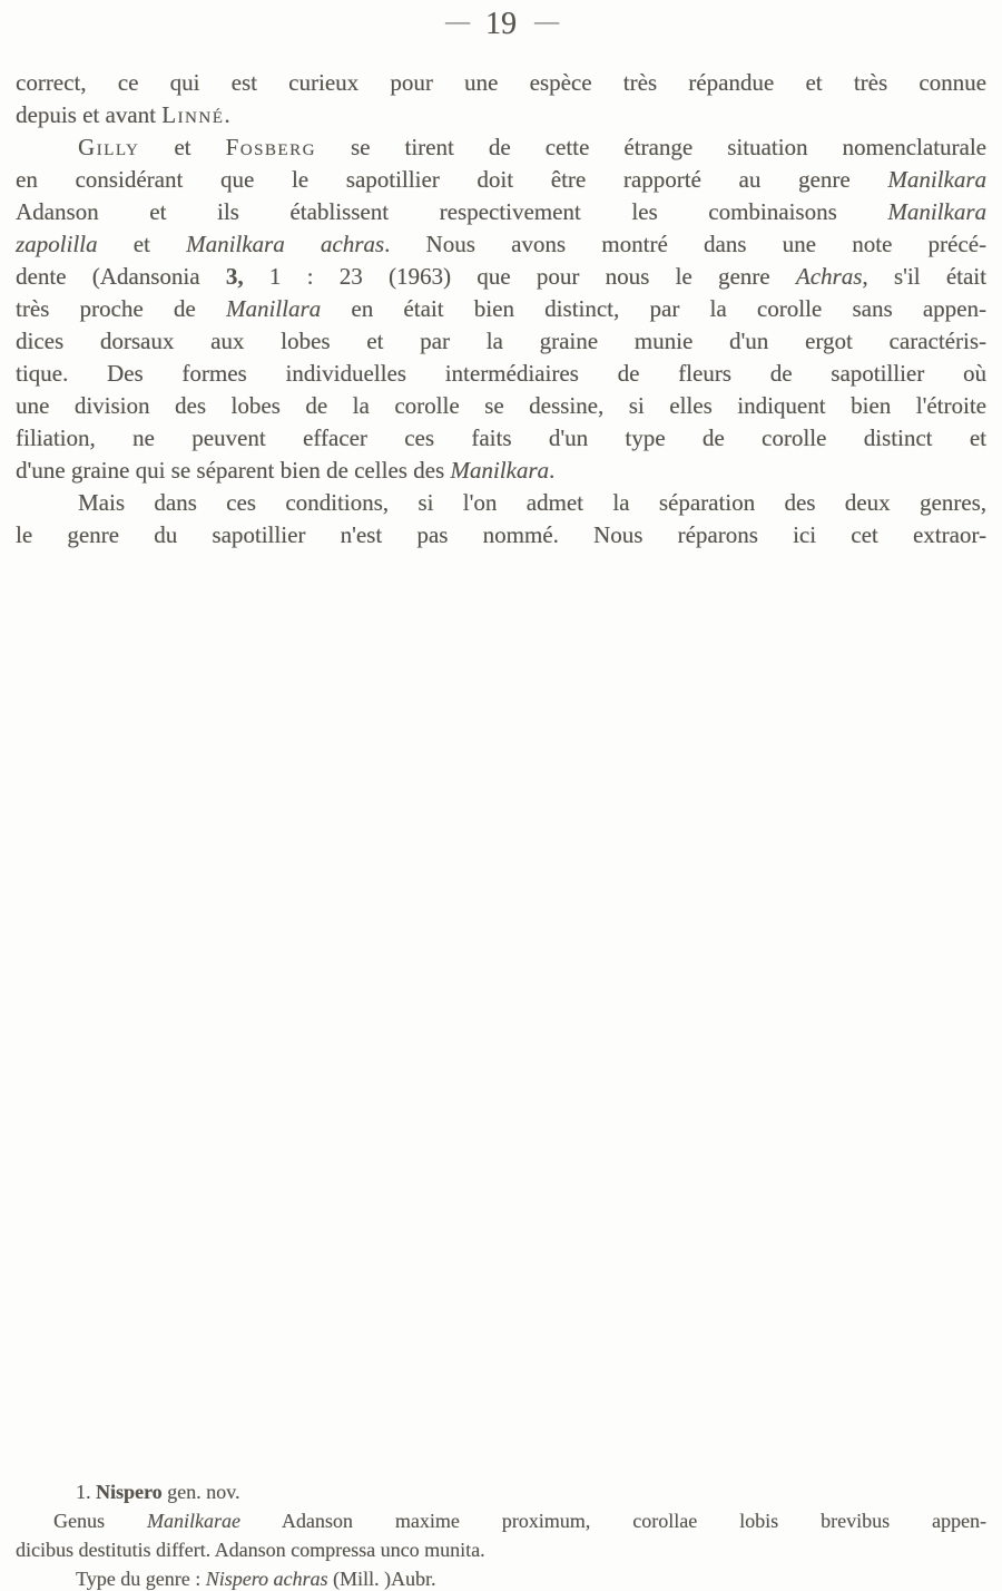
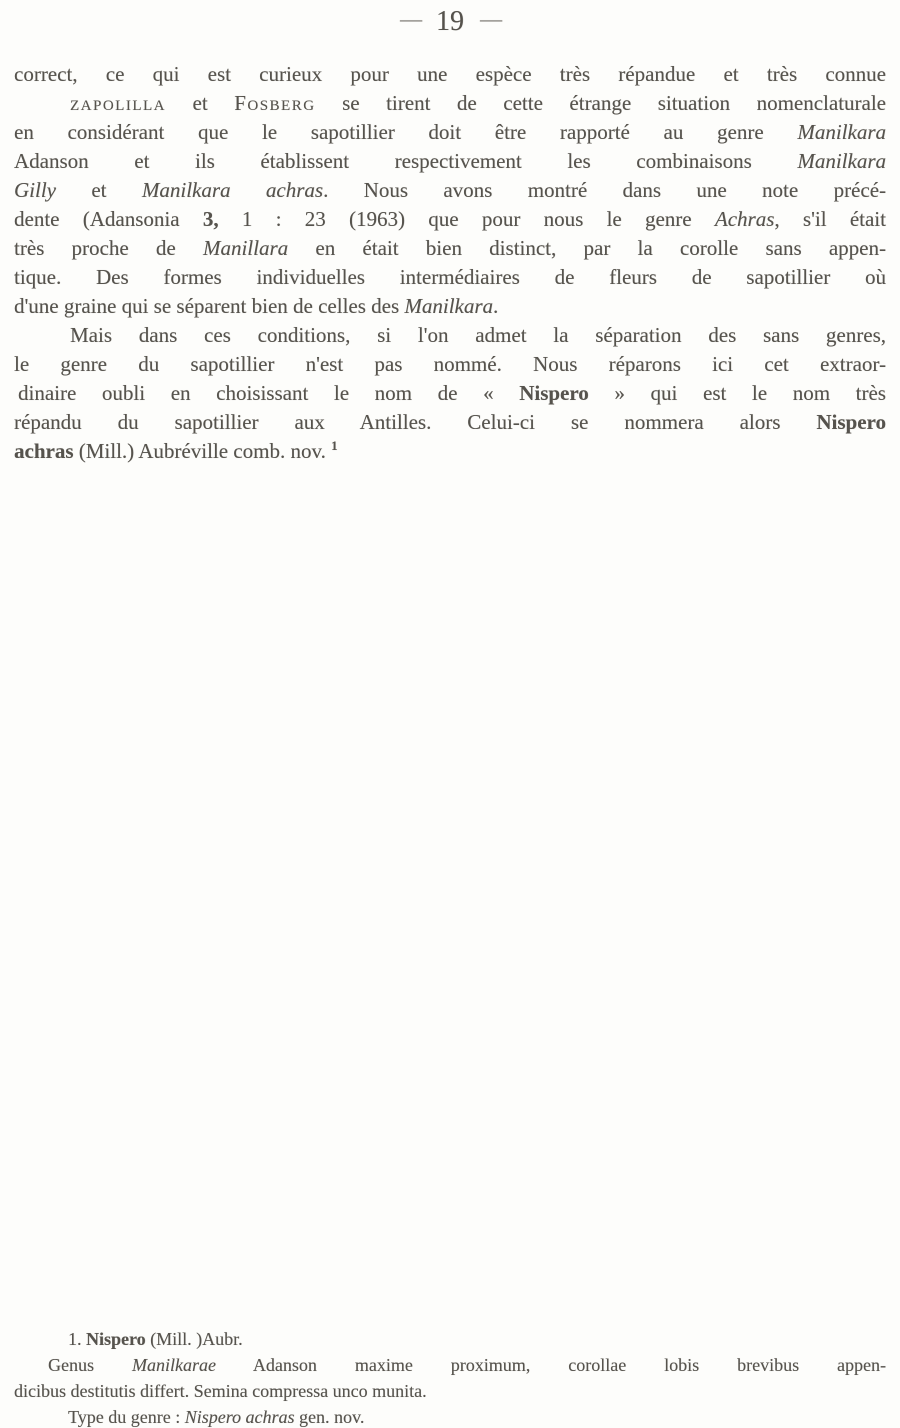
  — 19 —
  correct, ce qui est curieux pour une espèce très répandue et très connue
- depuis et avant Linné.
- Gilly et Fosberg se tirent de cette étrange situation nomenclaturale
+ zapolilla et Fosberg se tirent de cette étrange situation nomenclaturale
  en considérant que le sapotillier doit être rapporté au genre Manilkara
  Adanson et ils établissent respectivement les combinaisons Manilkara
- zapolilla et Manilkara achras. Nous avons montré dans une note précé-
+ Gilly et Manilkara achras. Nous avons montré dans une note précé-
  dente (Adansonia 3, 1 : 23 (1963) que pour nous le genre Achras, s'il était
  très proche de Manillara en était bien distinct, par la corolle sans appen-
- dices dorsaux aux lobes et par la graine munie d'un ergot caractéris-
  tique. Des formes individuelles intermédiaires de fleurs de sapotillier où
- une division des lobes de la corolle se dessine, si elles indiquent bien l'étroite
- filiation, ne peuvent effacer ces faits d'un type de corolle distinct et
  d'une graine qui se séparent bien de celles des Manilkara.
- Mais dans ces conditions, si l'on admet la séparation des deux genres,
+ Mais dans ces conditions, si l'on admet la séparation des sans genres,
  le genre du sapotillier n'est pas nommé. Nous réparons ici cet extraor-
+ dinaire oubli en choisissant le nom de « Nispero » qui est le nom très
+ répandu du sapotillier aux Antilles. Celui-ci se nommera alors Nispero
+ achras (Mill.) Aubréville comb. nov. 1
- 1. Nispero gen. nov.
+ 1. Nispero (Mill. )Aubr.
  Genus Manilkarae Adanson maxime proximum, corollae lobis brevibus appen-
- dicibus destitutis differt. Adanson compressa unco munita.
+ dicibus destitutis differt. Semina compressa unco munita.
- Type du genre : Nispero achras (Mill. )Aubr.
+ Type du genre : Nispero achras gen. nov.
